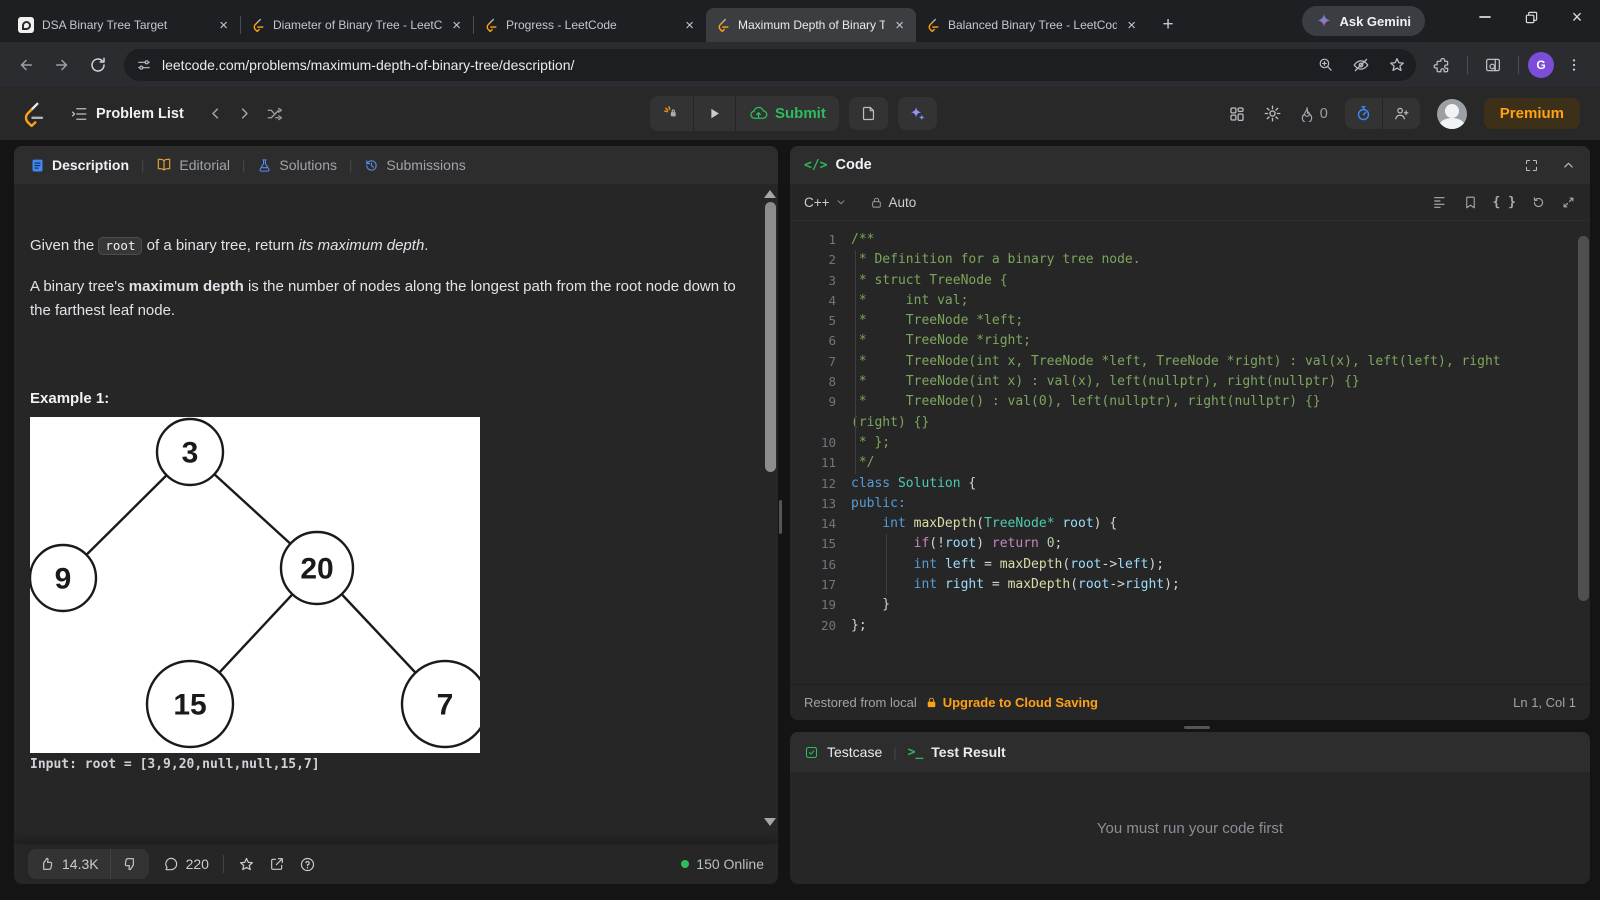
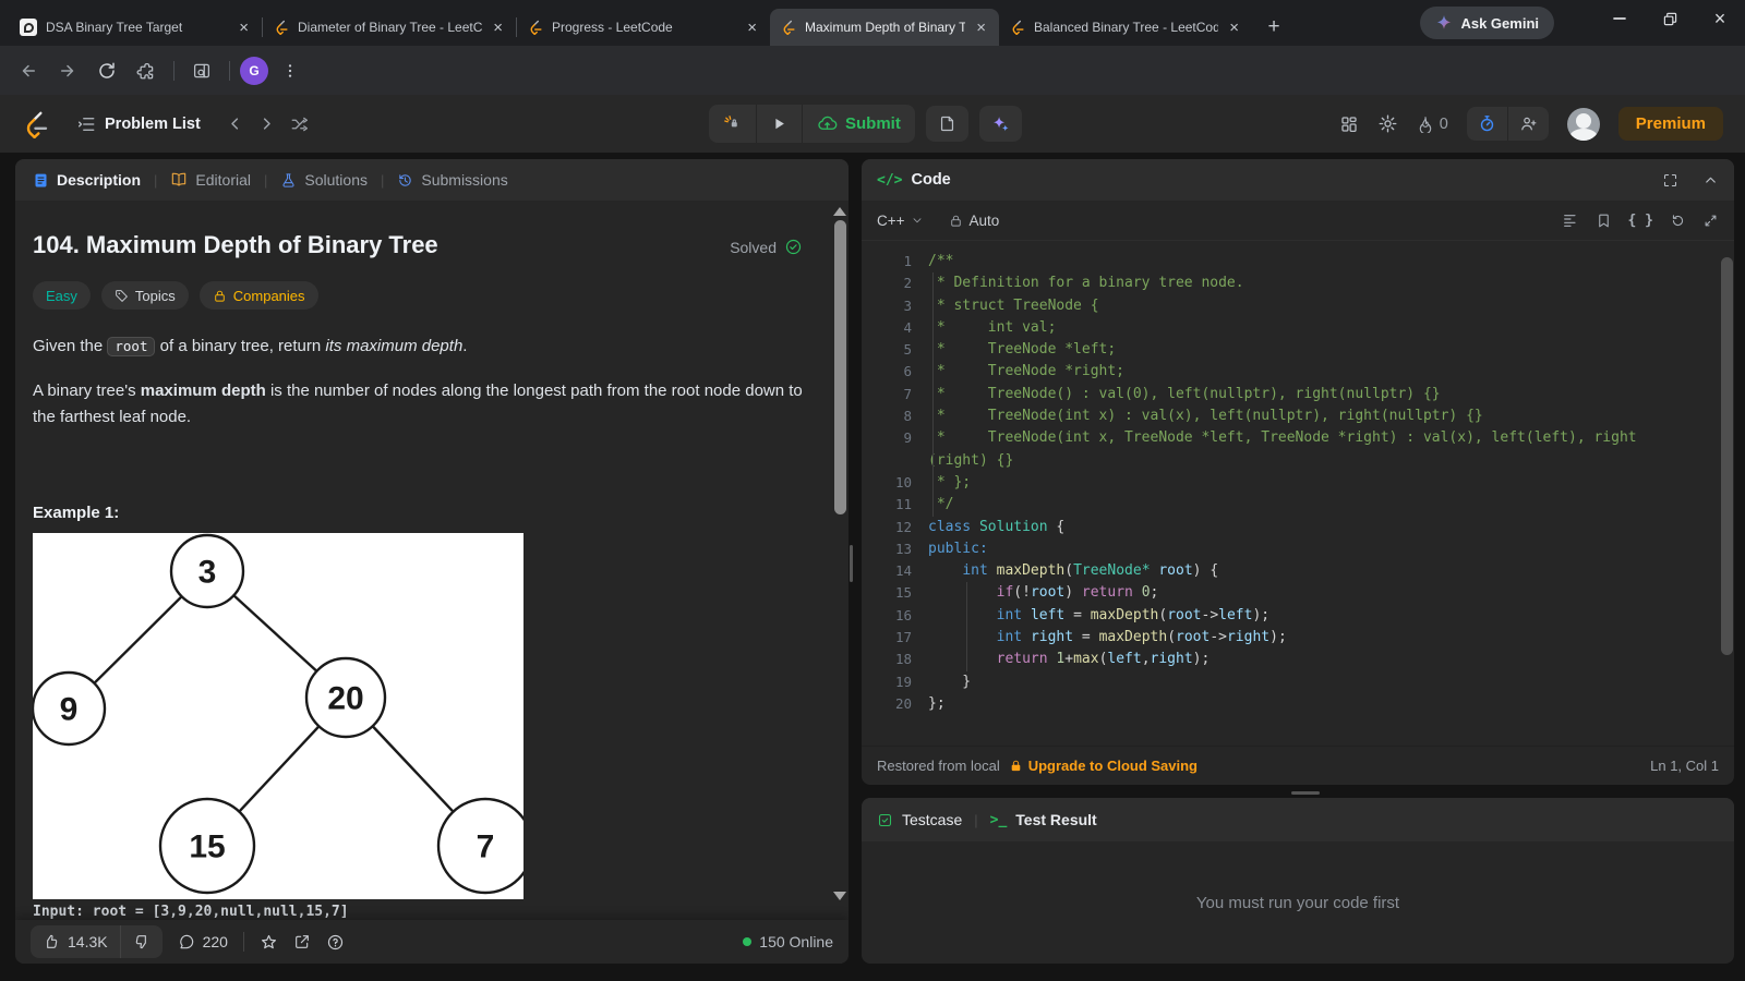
  DSA Binary Tree Target
  ×
  Diameter of Binary Tree - LeetC
  ×
  Progress - LeetCode
  ×
  Maximum Depth of Binary T
  ×
  Balanced Binary Tree - LeetCod
  ×
  +
  Ask Gemini
  ×
- leetcode.com/problems/maximum-depth-of-binary-tree/description/
  G
  Problem List
  Submit
  0
  Premium
  Description
  |
  Editorial
  |
  Solutions
  |
  Submissions
+ 104. Maximum Depth of Binary Tree
+ Solved
+ Easy
+ Topics
+ Companies
  Given the root of a binary tree, return its maximum depth.
  A binary tree's maximum depth is the number of nodes along the longest path from the root node down to the farthest leaf node.
  Example 1:
  3
  9
  20
  15
  7
  Input: root = [3,9,20,null,null,15,7]
  14.3K
  220
  150 Online
  </>
  Code
  C++
  Auto
  { }
  1
  /**
  2
  * Definition for a binary tree node.
  3
  * struct TreeNode {
  4
  * int val;
  5
  * TreeNode *left;
  6
  * TreeNode *right;
  7
- * TreeNode(int x, TreeNode *left, TreeNode *right) : val(x), left(left), right
+ * TreeNode() : val(0), left(nullptr), right(nullptr) {}
  8
  * TreeNode(int x) : val(x), left(nullptr), right(nullptr) {}
  9
- * TreeNode() : val(0), left(nullptr), right(nullptr) {}
+ * TreeNode(int x, TreeNode *left, TreeNode *right) : val(x), left(left), right
  right) {}
  10
  * };
  11
  */
  12
  class Solution {
  13
  public:
  14
  int maxDepth(TreeNode* root) {
  15
  if(!root) return 0;
  16
  int left = maxDepth(root->left);
  17
  int right = maxDepth(root->right);
+ 18
+ return 1+max(left,right);
  19
  }
  20
  };
  Restored from local
  Upgrade to Cloud Saving
  Ln 1, Col 1
  Testcase
  >_
  Test Result
  You must run your code first
